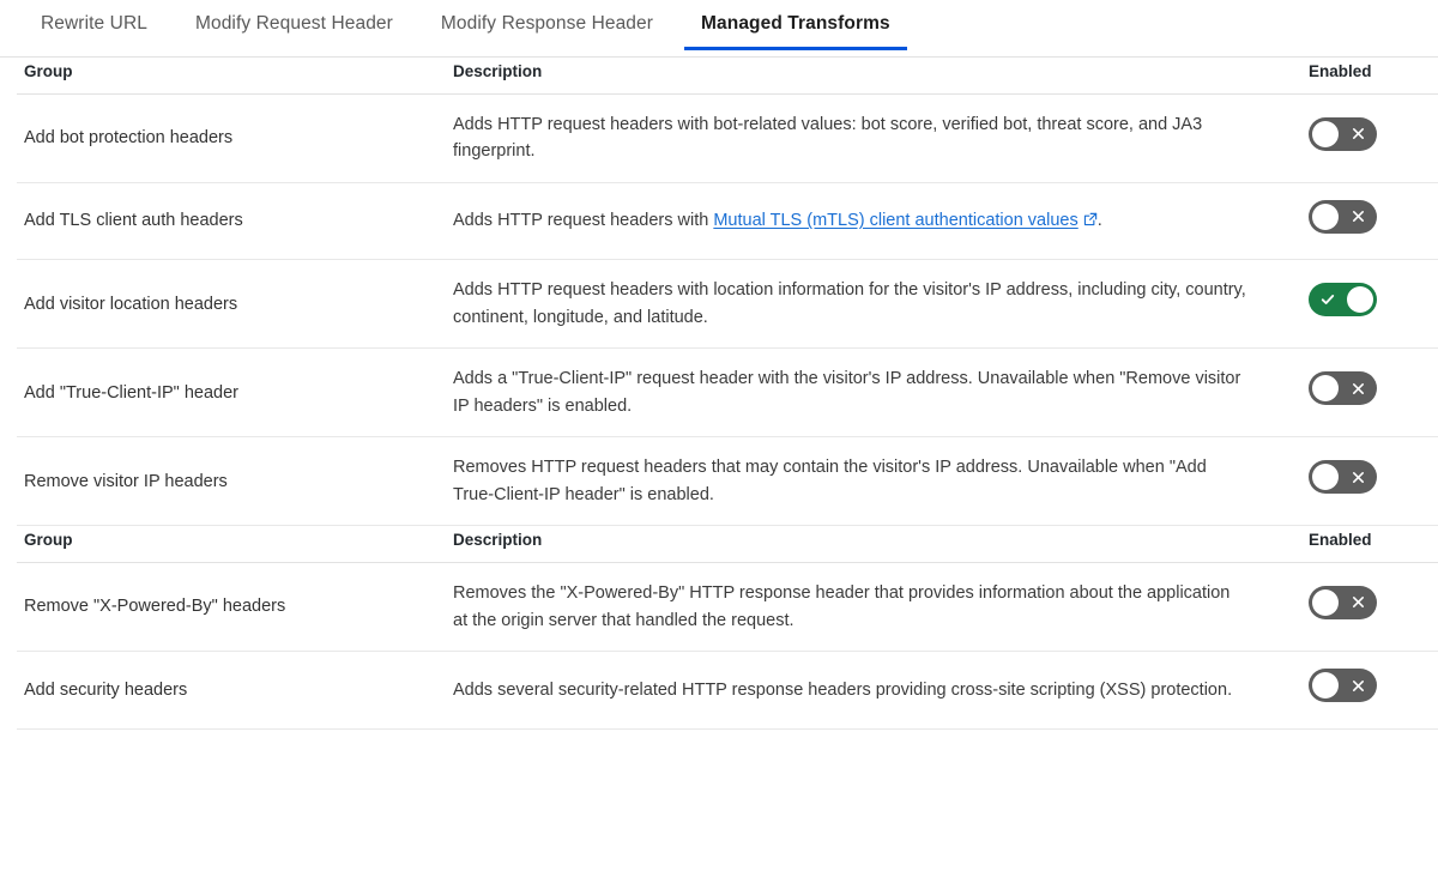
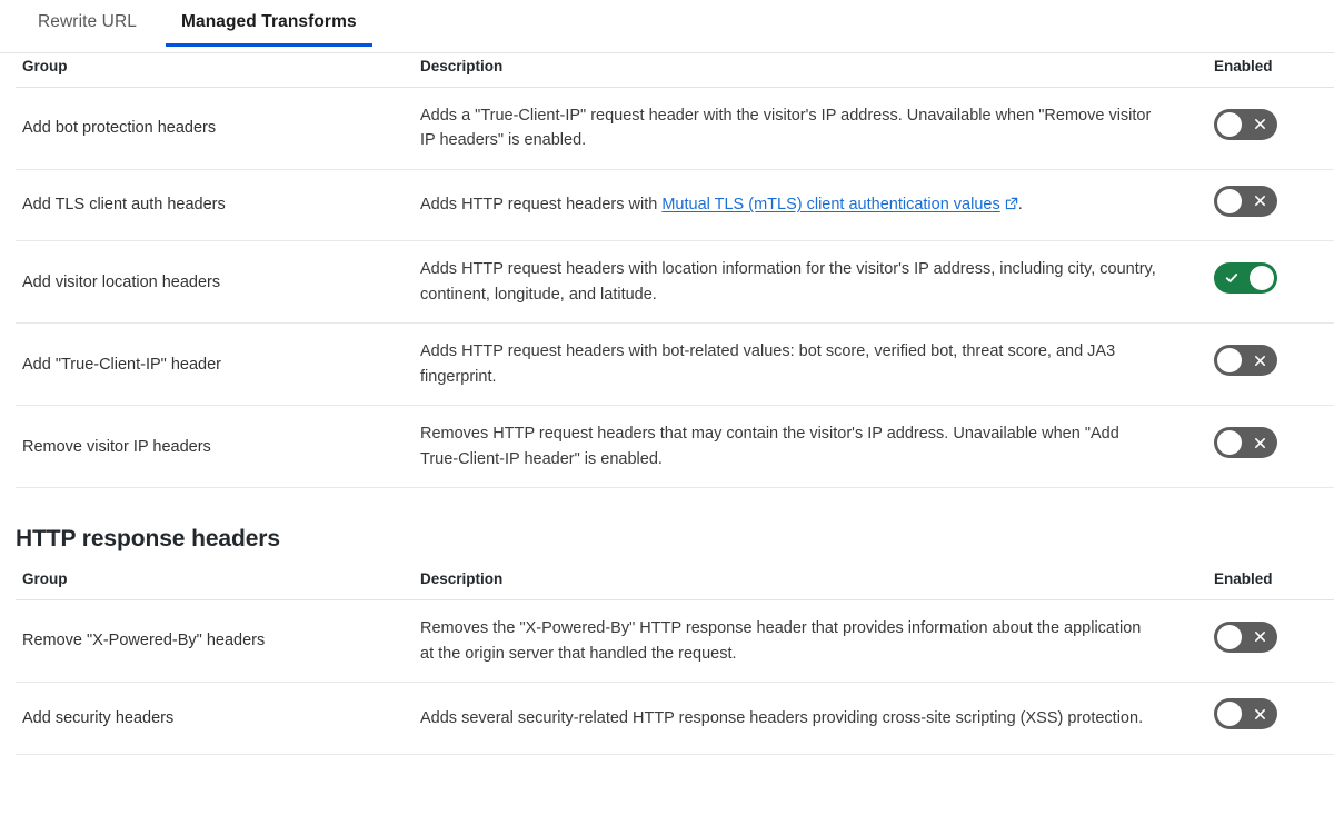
  Rewrite URL
- Modify Request Header
- Modify Response Header
  Managed Transforms
  Group	Description	Enabled
- Add bot protection headers	Adds HTTP request headers with bot-related values: bot score, verified bot, threat score, and JA3 fingerprint.
+ Add bot protection headers	Adds a "True-Client-IP" request header with the visitor's IP address. Unavailable when "Remove visitor IP headers" is enabled.
  Add TLS client auth headers	Adds HTTP request headers with Mutual TLS (mTLS) client authentication values .
  Add visitor location headers	Adds HTTP request headers with location information for the visitor's IP address, including city, country, continent, longitude, and latitude.
- Add "True-Client-IP" header	Adds a "True-Client-IP" request header with the visitor's IP address. Unavailable when "Remove visitor IP headers" is enabled.
+ Add "True-Client-IP" header	Adds HTTP request headers with bot-related values: bot score, verified bot, threat score, and JA3 fingerprint.
  Remove visitor IP headers	Removes HTTP request headers that may contain the visitor's IP address. Unavailable when "Add True-Client-IP header" is enabled.
+ HTTP response headers
  Group	Description	Enabled
  Remove "X-Powered-By" headers	Removes the "X-Powered-By" HTTP response header that provides information about the application at the origin server that handled the request.
  Add security headers	Adds several security-related HTTP response headers providing cross-site scripting (XSS) protection.
